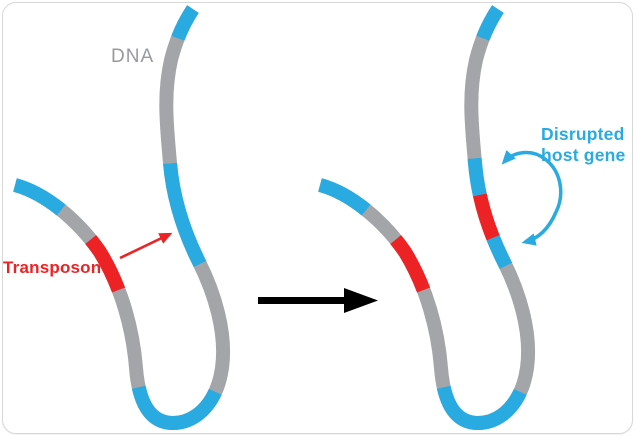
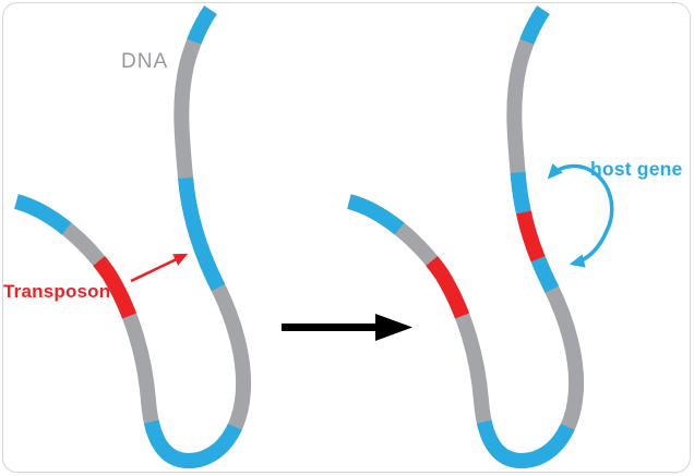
  DNA
  Transposon
- Disrupted
  host gene
